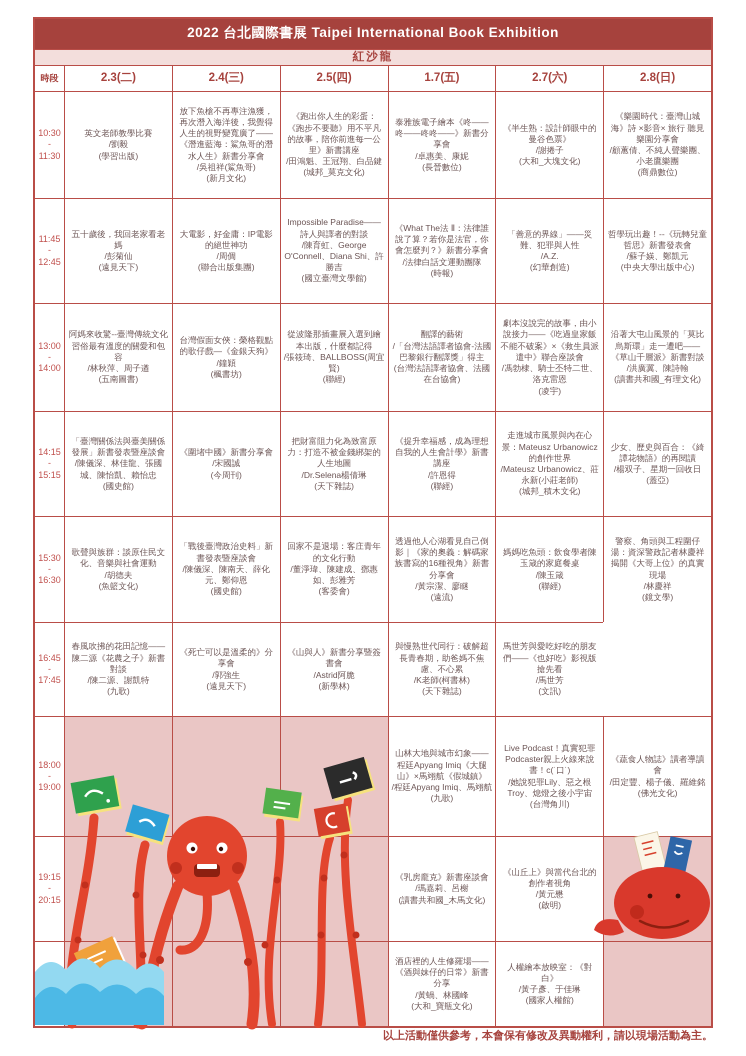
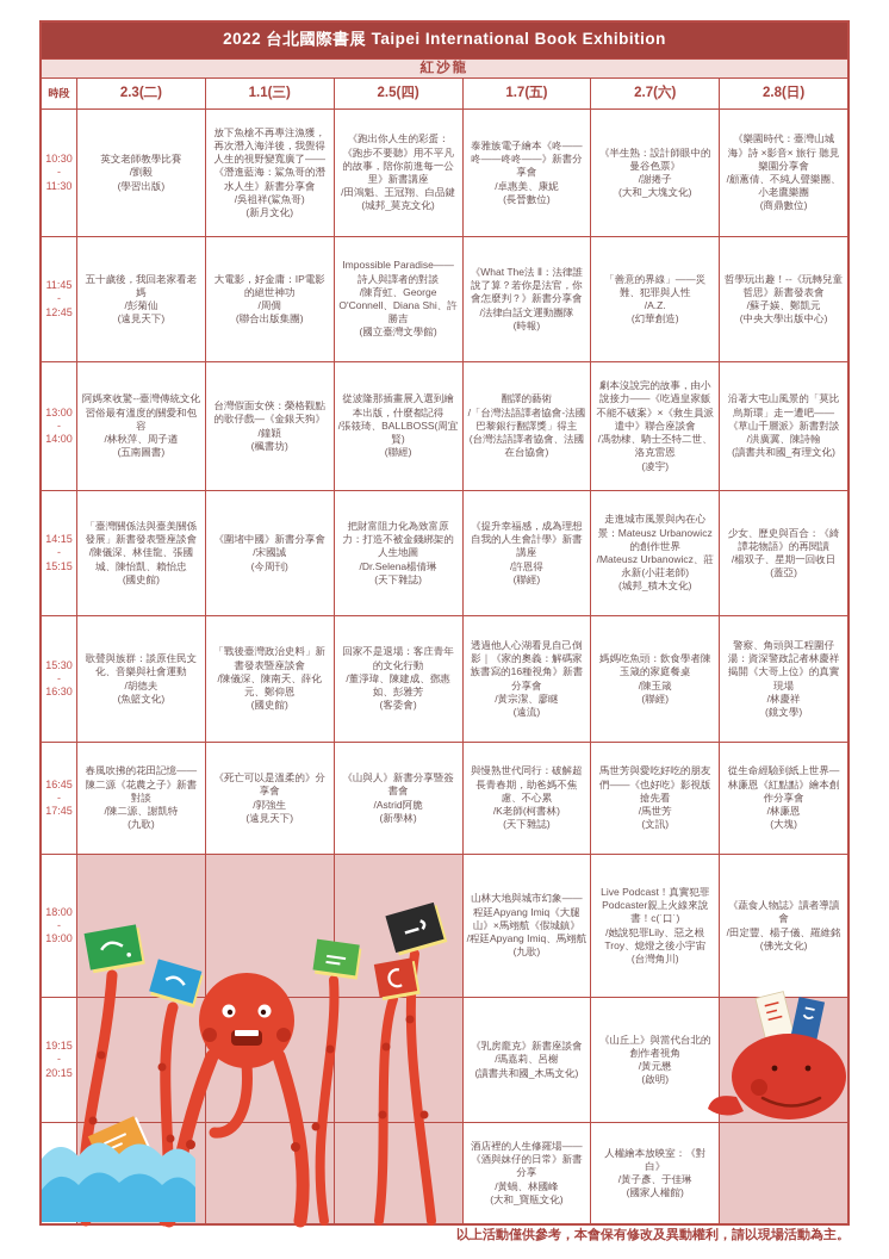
  2022 台北國際書展 Taipei International Book Exhibition
  紅沙龍
  時段
  2.3(二)
- 2.4(三)
+ 1.1(三)
  2.5(四)
  1.7(五)
  2.7(六)
  2.8(日)
  10:30
  -
  11:30
  英文老師教學比賽
  /劉毅
  (學習出版)
  放下魚槍不再專注漁獲，再次潛入海洋後，我覺得人生的視野變寬廣了——《潛進藍海：鯊魚哥的潛水人生》新書分享會
  /吳祖祥(鯊魚哥)
  (新月文化)
  《跑出你人生的彩蛋：《跑步不要聽》用不平凡的故事，陪你前進每一公里》新書講座
  /田鴻魁、王冠翔、白品鍵
  (城邦_莫克文化)
  泰雅族電子繪本《咚——咚——咚咚——》新書分享會
  /卓惠美、康妮
  (長晉數位)
  《半生熟：設計師眼中的曼谷色票》
  /謝捲子
  (大和_大塊文化)
  《樂園時代：臺灣山城海》詩 ×影音× 旅行 聽見樂園分享會
  /顧蕙倩、不純人聲樂團、小老鷹樂團
  (商鼎數位)
  11:45
  -
  12:45
  五十歲後，我回老家看老媽
  /彭菊仙
  (遠見天下)
  大電影，好金庸：IP電影的絕世神功
  /周倜
  (聯合出版集團)
  Impossible Paradise——詩人與譯者的對談
  /陳育虹、George O'Connell、Diana Shi、許勝吉
  (國立臺灣文學館)
  《What The法 Ⅱ：法律誰說了算？若你是法官，你會怎麼判？》新書分享會
  /法律白話文運動團隊
  (時報)
  「善意的界線」——災難、犯罪與人性
  /A.Z.
  (幻華創造)
  哲學玩出趣！--《玩轉兒童哲思》新書發表會
  /蘇子媖、鄭凱元
  (中央大學出版中心)
  13:00
  -
  14:00
  阿媽來收驚--臺灣傳統文化習俗最有溫度的關愛和包容
  /林秋萍、周子遒
  (五南圖書)
  台灣假面女俠：榮格觀點的歌仔戲—《金銀天狗》
  /鐘穎
  (楓書坊)
  從波隆那插畫展入選到繪本出版，什麼都記得
  /張筱琦、BALLBOSS(周宜賢)
  (聯經)
  翻譯的藝術
  /「台灣法語譯者協會-法國巴黎銀行翻譯獎」得主
  (台灣法語譯者協會、法國在台協會)
  劇本沒說完的故事，由小說接力——《吃過皇家飯不能不破案》×《救生員派遣中》聯合座談會
  /馮勃棣、騎士丕特二世、洛克雷恩
  (凌宇)
  沿著大屯山風景的「莫比烏斯環」走一遭吧——《草山千層派》新書對談
  /洪廣冀、陳詩翰
  (讀書共和國_有理文化)
  14:15
  -
  15:15
  「臺灣關係法與臺美關係發展」新書發表暨座談會
  /陳儀深、林佳龍、張國城、陳怡凱、賴怡忠
  (國史館)
  《圍堵中國》新書分享會
  /宋國誠
  (今周刊)
  把財富阻力化為致富原力：打造不被金錢綁架的人生地圖
  /Dr.Selena楊倩琳
  (天下雜誌)
  《提升幸福感，成為理想自我的人生會計學》新書講座
  /許恩得
  (聯經)
  走進城市風景與內在心景：Mateusz Urbanowicz 的創作世界
  /Mateusz Urbanowicz、莊永新(小莊老師)
  (城邦_積木文化)
  少女、歷史與百合：《綺譚花物語》的再閱讀
  /楊双子、星期一回收日
  (蓋亞)
  15:30
  -
  16:30
  歌聲與族群：談原住民文化、音樂與社會運動
  /胡德夫
  (魚籃文化)
  「戰後臺灣政治史料」新書發表暨座談會
  /陳儀深、陳南天、薛化元、鄭仰恩
  (國史館)
  回家不是退場：客庄青年的文化行動
  /董淨瑋、陳建成、鄧惠如、彭雅芳
  (客委會)
  透過他人心湖看見自己倒影｜《家的奧義：解碼家族書寫的16種視角》新書分享會
  /黃宗潔、廖瞇
  (遠流)
  媽媽吃魚頭：飲食學者陳玉箴的家庭餐桌
  /陳玉箴
  (聯經)
  警察、角頭與工程圍仔湯：資深警政記者林慶祥揭開《大哥上位》的真實現場
  /林慶祥
  (鏡文學)
  16:45
  -
  17:45
  春風吹拂的花田記憶——陳二源《花農之子》新書對談
  /陳二源、謝凱特
  (九歌)
  《死亡可以是溫柔的》分享會
  /郭強生
  (遠見天下)
  《山與人》新書分享暨簽書會
  /Astrid阿脆
  (新學林)
  與慢熟世代同行：破解超長青春期，助爸媽不焦慮、不心累
  /K老師(柯書林)
  (天下雜誌)
  馬世芳與愛吃好吃的朋友們——《也好吃》影視版搶先看
  /馬世芳
  (文訊)
+ 從生命經驗到紙上世界—林廉恩《紅點點》繪本創作分享會
+ /林廉恩
+ (大塊)
  18:00
  -
  19:00
  山林大地與城市幻象——程廷Apyang Imiq《大腿山》×馬翊航《假城鎮》
  /程廷Apyang Imiq、馬翊航
  (九歌)
  Live Podcast！真實犯罪Podcaster親上火線來說書！c(˙口˙)
  /她說犯罪Lily、惡之根Troy、熄燈之後小宇宙
  (台灣角川)
  《蔬食人物誌》讀者導讀會
  /田定豐、楊子儀、羅維銘
  (佛光文化)
  19:15
  -
  20:15
  《乳房龐克》新書座談會
  /瑪嘉莉、呂榭
  (讀書共和國_木馬文化)
  《山丘上》與當代台北的創作者視角
  /黃元懋
  (啟明)
  酒店裡的人生修羅場——《酒與妹仔的日常》新書分享
  /黃蝸、林國峰
  (大和_寶瓶文化)
  人權繪本放映室：《對白》
  /黃子彥、于佳琳
  (國家人權館)
  以上活動僅供參考，本會保有修改及異動權利，請以現場活動為主。
